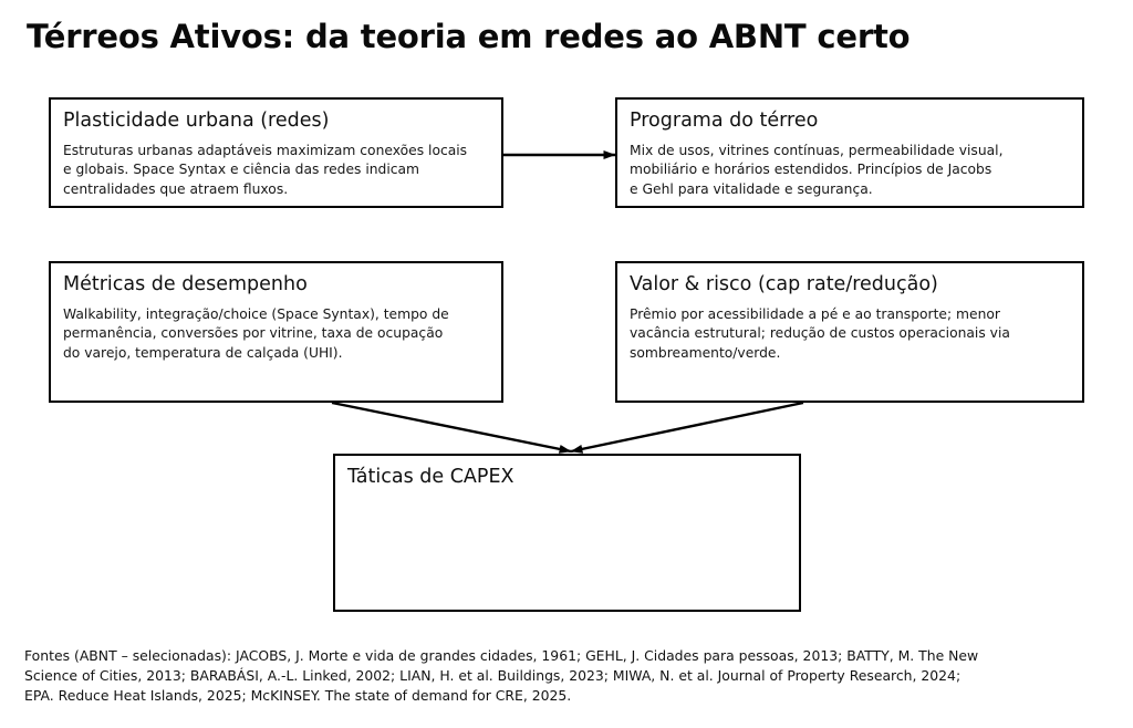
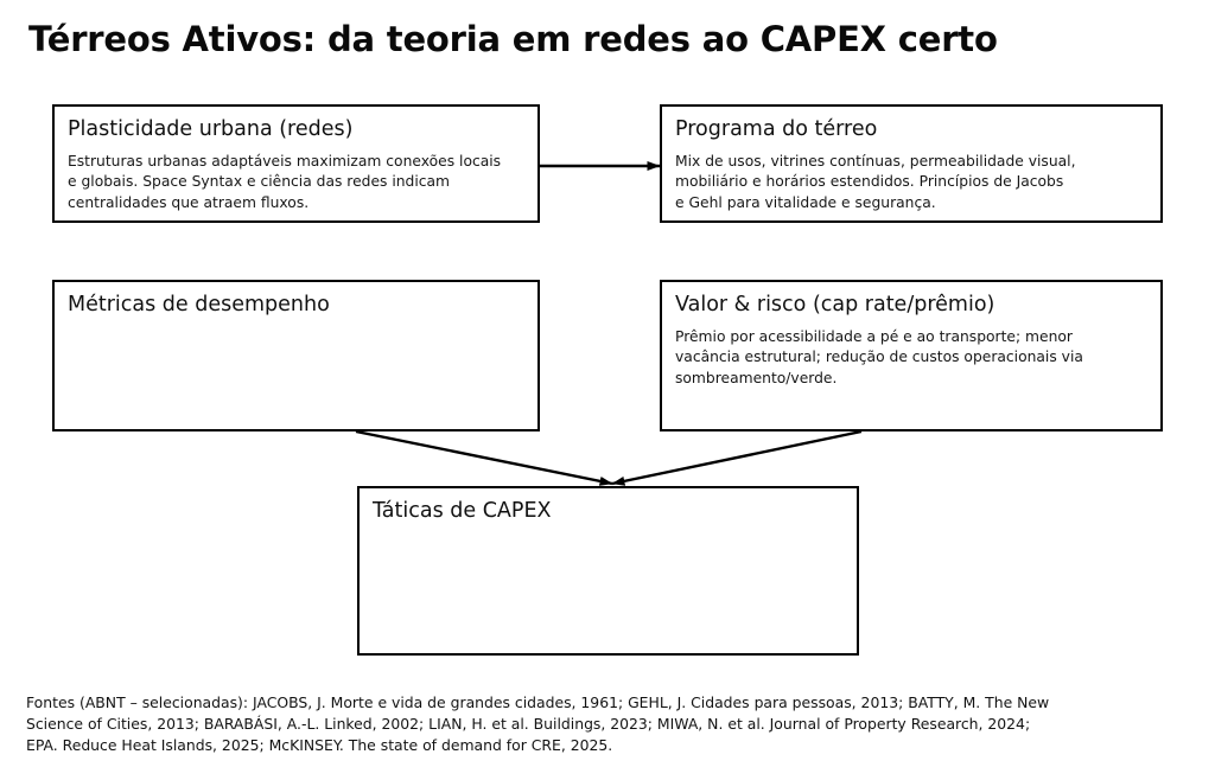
- Térreos Ativos: da teoria em redes ao ABNT certo
+ Térreos Ativos: da teoria em redes ao CAPEX certo
  Plasticidade urbana (redes)
  Estruturas urbanas adaptáveis maximizam conexões locais
  e globais. Space Syntax e ciência das redes indicam
  centralidades que atraem fluxos.
  Programa do térreo
  Mix de usos, vitrines contínuas, permeabilidade visual,
  mobiliário e horários estendidos. Princípios de Jacobs
  e Gehl para vitalidade e segurança.
  Métricas de desempenho
- Walkability, integração/choice (Space Syntax), tempo de
- permanência, conversões por vitrine, taxa de ocupação
- do varejo, temperatura de calçada (UHI).
- Valor & risco (cap rate/redução)
+ Valor & risco (cap rate/prêmio)
  Prêmio por acessibilidade a pé e ao transporte; menor
  vacância estrutural; redução de custos operacionais via
  sombreamento/verde.
  Táticas de CAPEX
  Fontes (ABNT – selecionadas): JACOBS, J. Morte e vida de grandes cidades, 1961; GEHL, J. Cidades para pessoas, 2013; BATTY, M. The New
  Science of Cities, 2013; BARABÁSI, A.-L. Linked, 2002; LIAN, H. et al. Buildings, 2023; MIWA, N. et al. Journal of Property Research, 2024;
  EPA. Reduce Heat Islands, 2025; McKINSEY. The state of demand for CRE, 2025.
